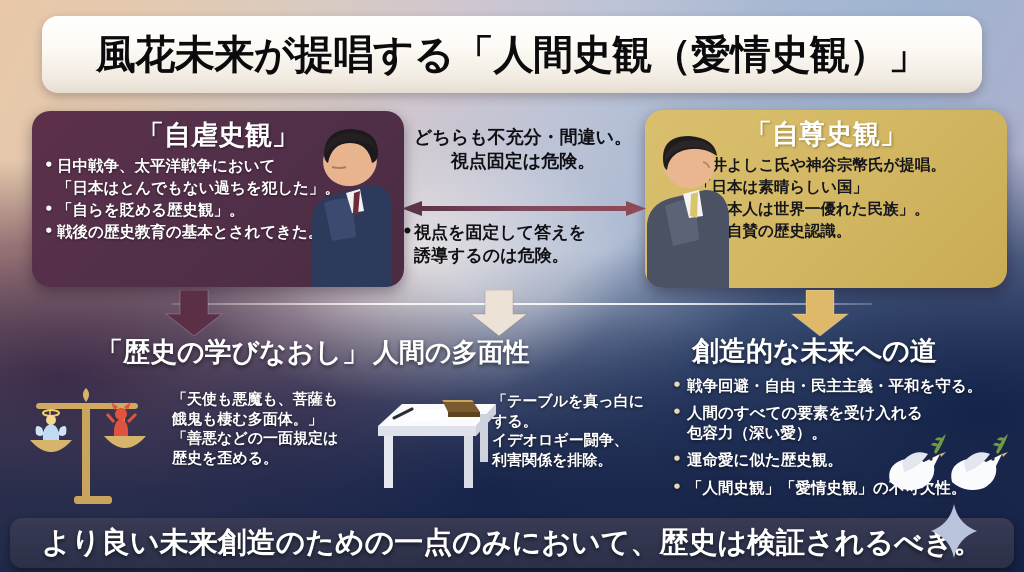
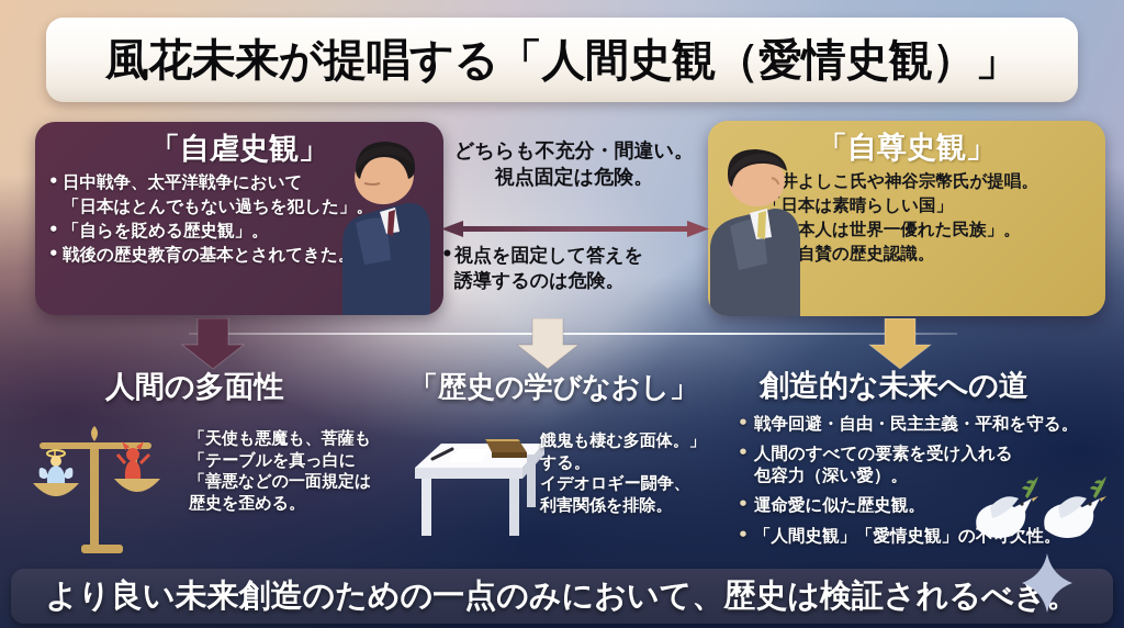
  風花未来が提唱する「人間史観（愛情史観）」
  「自虐史観」
  日中戦争、太平洋戦争において
  「日本はとんでもない過ちを犯した」。
  「自らを貶める歴史観」。
  戦後の歴史教育の基本とされてきた
  「自尊史観」
  井よしこ氏や神谷宗幣氏が提唱。
  「日本は素晴らしい国」
  本人は世界一優れた民族」。
  自賛の歴史認識。
  どちらも不充分・間違い。
  視点固定は危険。
  視点を固定して答えを
  誘導するのは危険。
- 「歴史の学びなおし」
+ 人間の多面性
  「天使も悪魔も、菩薩も
- 餓鬼も棲む多面体。」
+ 「テーブルを真っ白に
  「善悪などの一面規定は
  歴史を歪める。
- 人間の多面性
+ 「歴史の学びなおし」
- 「テーブルを真っ白に
+ 餓鬼も棲む多面体。」
  する。
  イデオロギー闘争、
  利害関係を排除。
  創造的な未来への道
  戦争回避・自由・民主主義・平和を守る。
  人間のすべての要素を受け入れる
  包容力（深い愛）。
  運命愛に似た歴史観。
  「人間史観」「愛情史観」の不欠性。
  より良い未来創造のための一点のみにおいて、歴史は検証されるべき。
